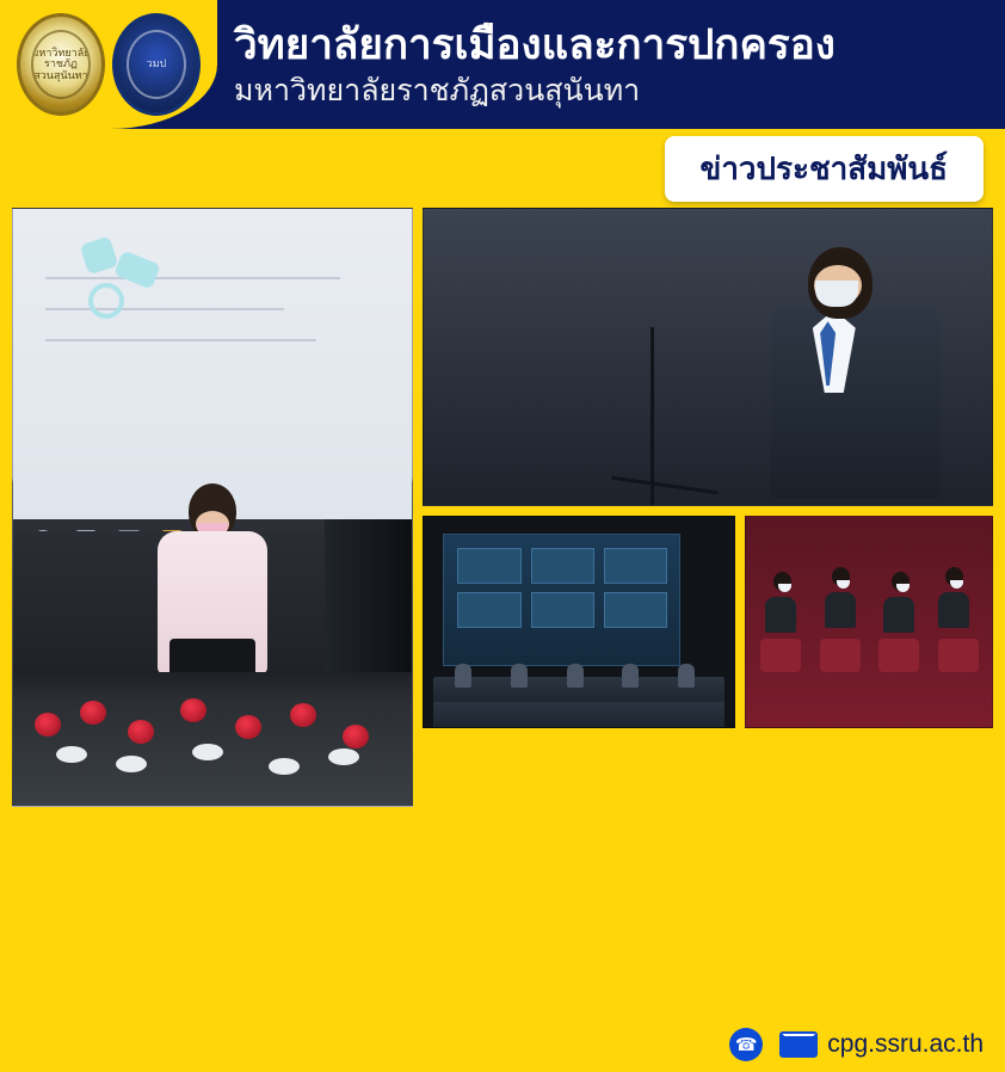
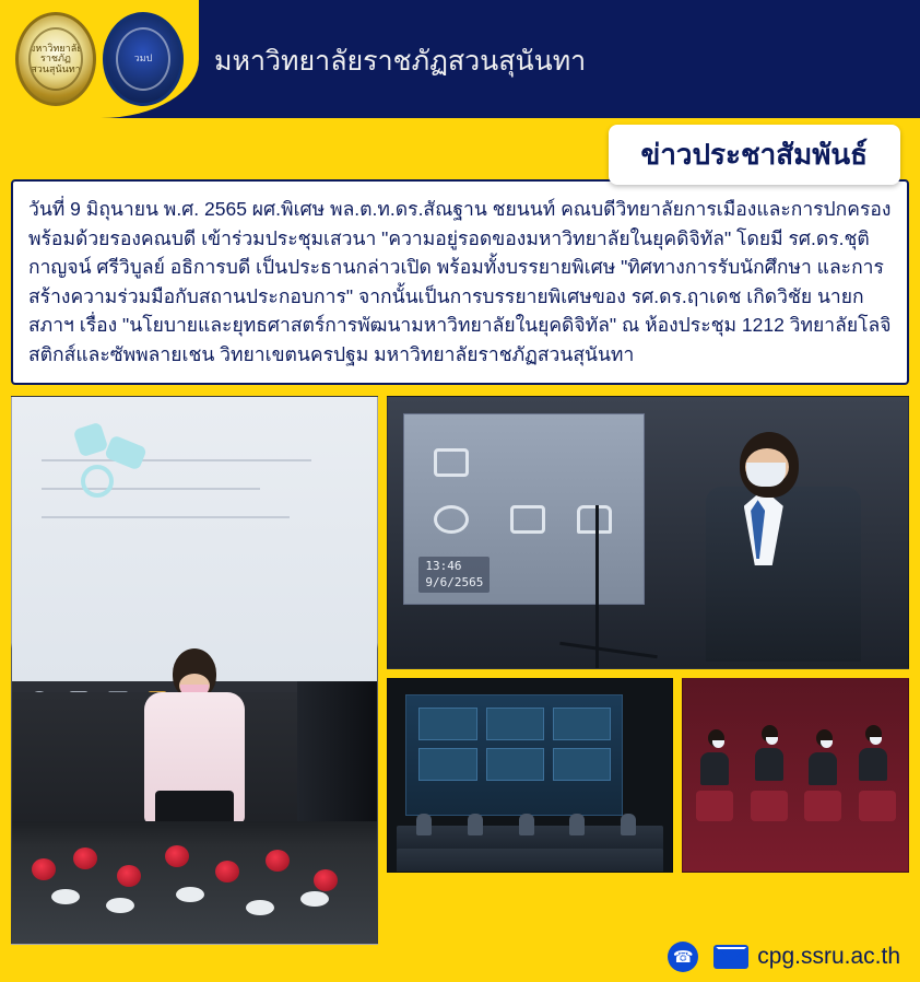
  มหาวิทยาลัยราชภัฏสวนสุนันทา
  วมป
- วิทยาลัยการเมืองและการปกครอง
  มหาวิทยาลัยราชภัฏสวนสุนันทา
  ข่าวประชาสัมพันธ์
+ วันที่ 9 มิถุนายน พ.ศ. 2565 ผศ.พิเศษ พล.ต.ท.ดร.สัณฐาน ชยนนท์ คณบดีวิทยาลัยการเมืองและการปกครอง พร้อมด้วยรองคณบดี เข้าร่วมประชุมเสวนา "ความอยู่รอดของมหาวิทยาลัยในยุคดิจิทัล" โดยมี รศ.ดร.ชุติกาญจน์ ศรีวิบูลย์ อธิการบดี เป็นประธานกล่าวเปิด พร้อมทั้งบรรยายพิเศษ "ทิศทางการรับนักศึกษา และการสร้างความร่วมมือกับสถานประกอบการ" จากนั้นเป็นการบรรยายพิเศษของ รศ.ดร.ฤาเดช เกิดวิชัย นายกสภาฯ เรื่อง "นโยบายและยุทธศาสตร์การพัฒนามหาวิทยาลัยในยุคดิจิทัล" ณ ห้องประชุม 1212 วิทยาลัยโลจิสติกส์และซัพพลายเชน วิทยาเขตนครปฐม มหาวิทยาลัยราชภัฏสวนสุนันทา
+ 13:46
+ 9/6/2565
  ☎
  cpg.ssru.ac.th
